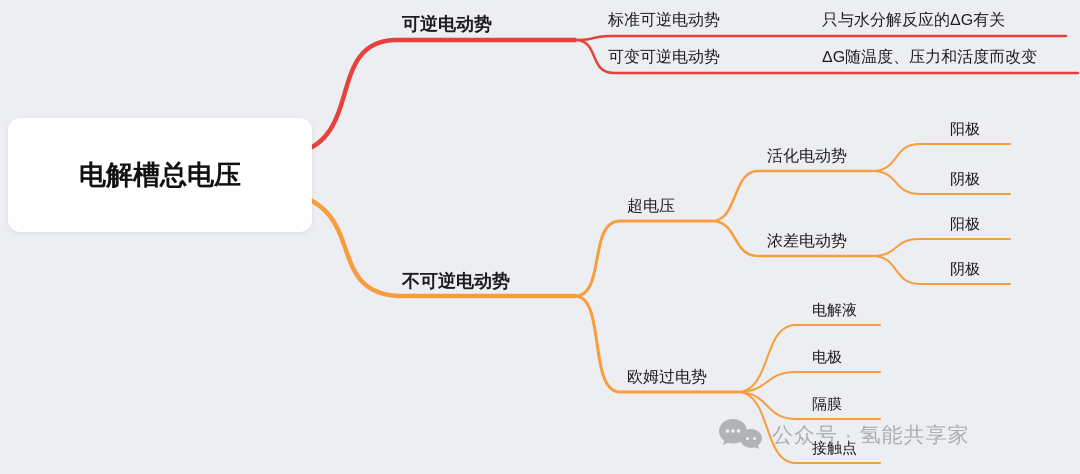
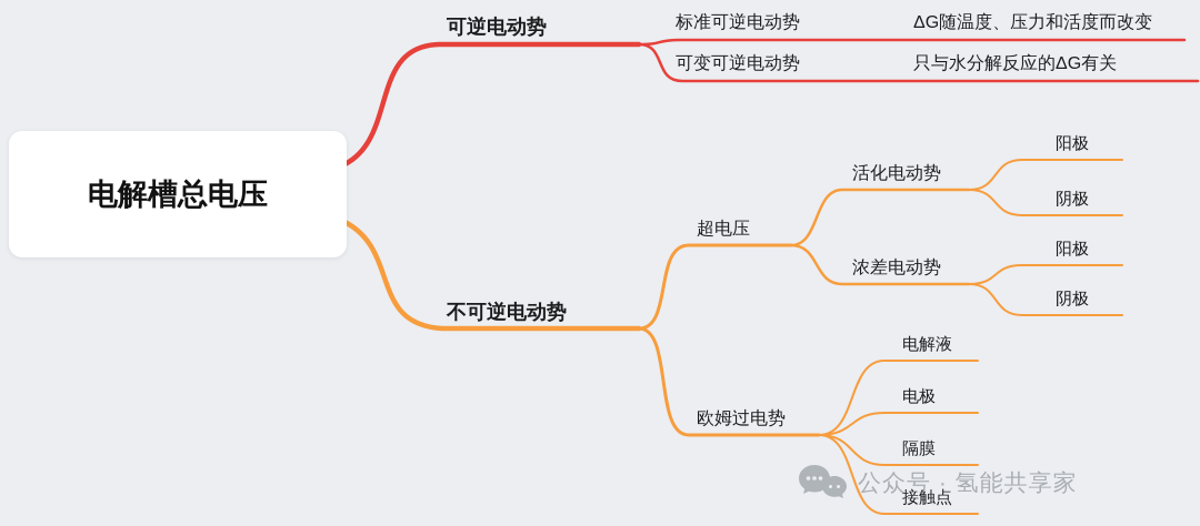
  电解槽总电压
  可逆电动势
  不可逆电动势
  标准可逆电动势
- 只与水分解反应的ΔG有关
+ ΔG随温度、压力和活度而改变
  可变可逆电动势
- ΔG随温度、压力和活度而改变
+ 只与水分解反应的ΔG有关
  超电压
  活化电动势
  阳极
  阴极
  浓差电动势
  阳极
  阴极
  欧姆过电势
  电解液
  电极
  隔膜
  接触点
  公众号 · 氢能共享家
